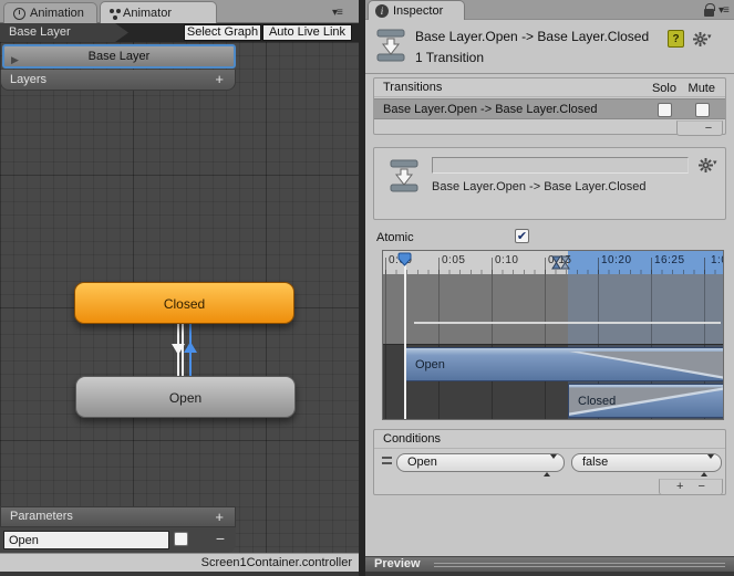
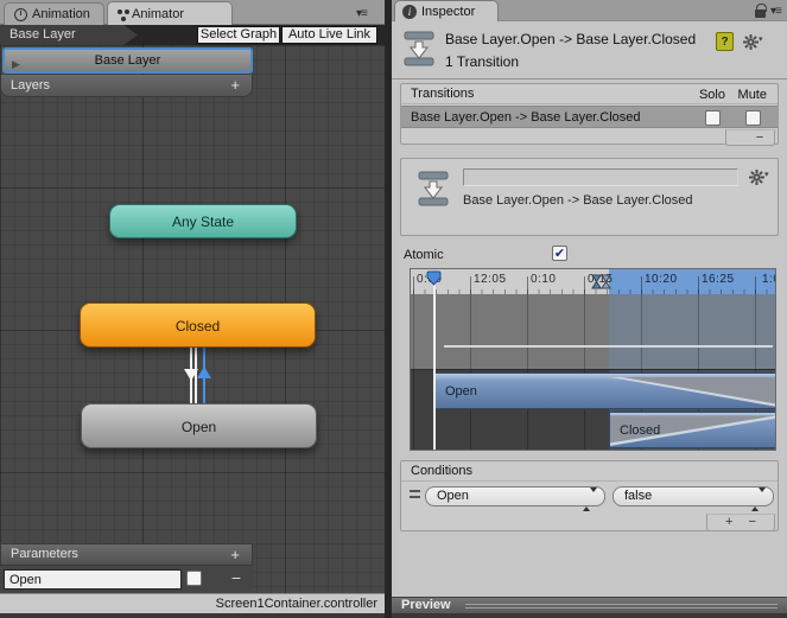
  Animation
  Animator
  ▾≡
  Base Layer
  Select Graph
  Auto Live Link
  ▶
  Base Layer
  Layers
  +
+ Any State
  Closed
  Open
  Parameters
  +
  Open
  −
  Screen1Container.controller
  i
  Inspector
  ▾≡
  Base Layer.Open -> Base Layer.Closed
  1 Transition
  ?
  Transitions
  Solo
  Mute
  Base Layer.Open -> Base Layer.Closed
  −
  Base Layer.Open -> Base Layer.Closed
  Atomic
  ✔
- 0:05
+ 12:05
  0:10
  015
  10:20
  16:25
  Open
  Closed
  Conditions
  Open
  false
  + −
  Preview
